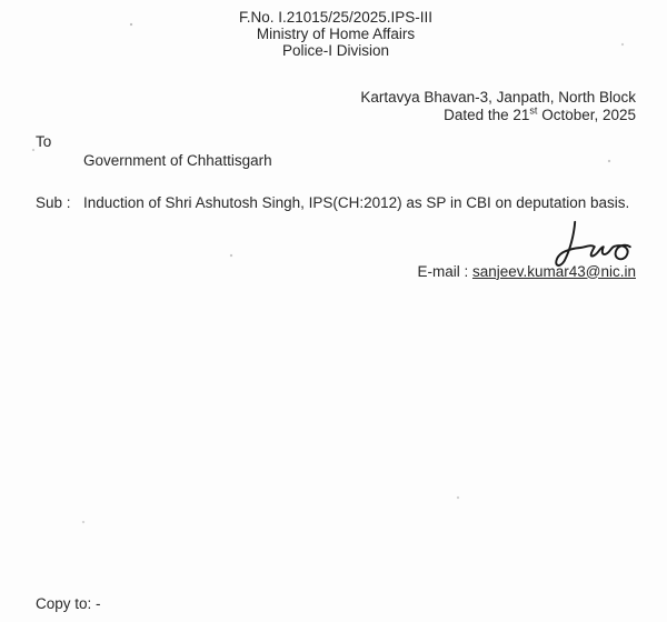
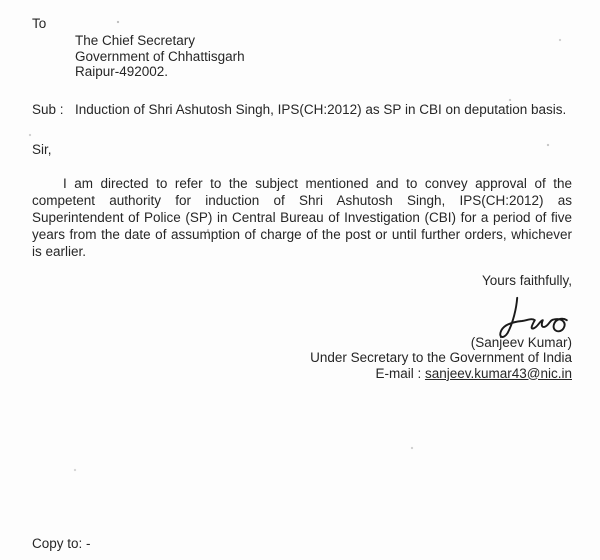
- F.No. I.21015/25/2025.IPS-III
- Ministry of Home Affairs
- Police-I Division
- Kartavya Bhavan-3, Janpath, North Block
- Dated the 21st October, 2025
  To
+ The Chief Secretary
  Government of Chhattisgarh
+ Raipur-492002.
  Sub :
  Induction of Shri Ashutosh Singh, IPS(CH:2012) as SP in CBI on deputation basis.
+ Sir,
+ I am directed to refer to the subject mentioned and to convey approval of the competent authority for induction of Shri Ashutosh Singh, IPS(CH:2012) as Superintendent of Police (SP) in Central Bureau of Investigation (CBI) for a period of five years from the date of assumption of charge of the post or until further orders, whichever is earlier.
+ Yours faithfully,
+ (Sanjeev Kumar)
+ Under Secretary to the Government of India
  E-mail : sanjeev.kumar43@nic.in
  Copy to: -
